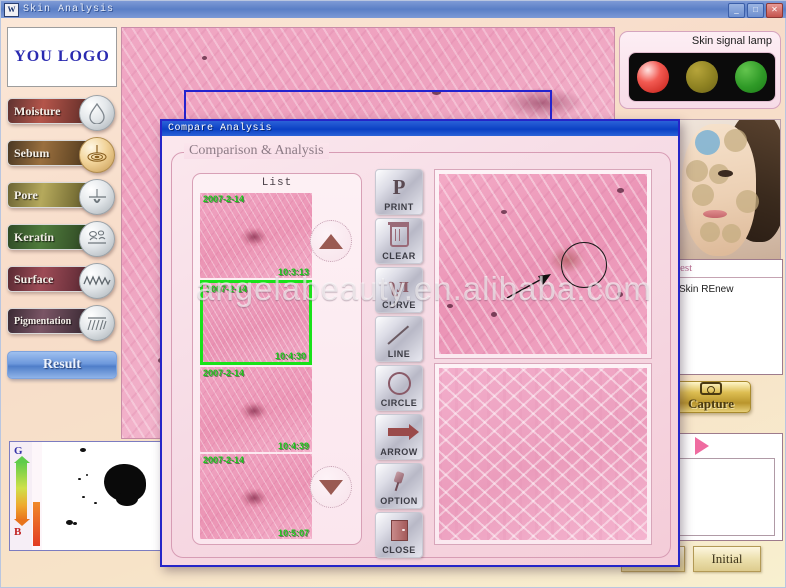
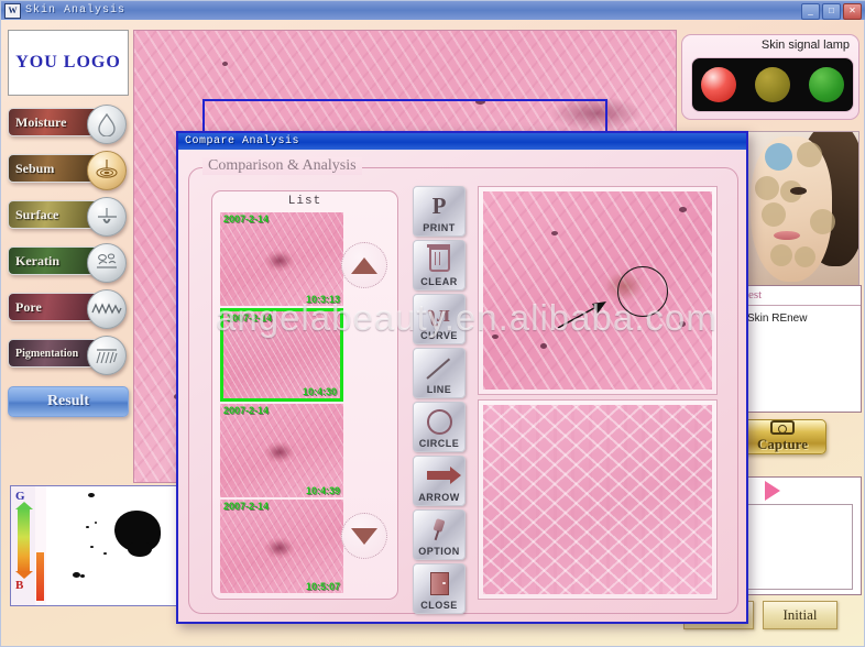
  W
  Skin Analysis
  _
  □
  ✕
  YOU LOGO
  Moisture
  Sebum
- Pore
+ Surface
  Keratin
- Surface
+ Pore
  Pigmentation
  Result
  G
  B
  Skin signal lamp
  est
  Capture
  Initial
  Compare Analysis
  Comparison & Analysis
  List
  2007-2-14
  10:3:13
  2007-2-14
  10:4:30
  2007-2-14
  10:4:39
  2007-2-14
  10:5:07
  P
  PRINT
  CLEAR
  ʅл
  CURVE
  LINE
  CIRCLE
  ARROW
  OPTION
  CLOSE
  angelabeauty.en.alibaba.com
